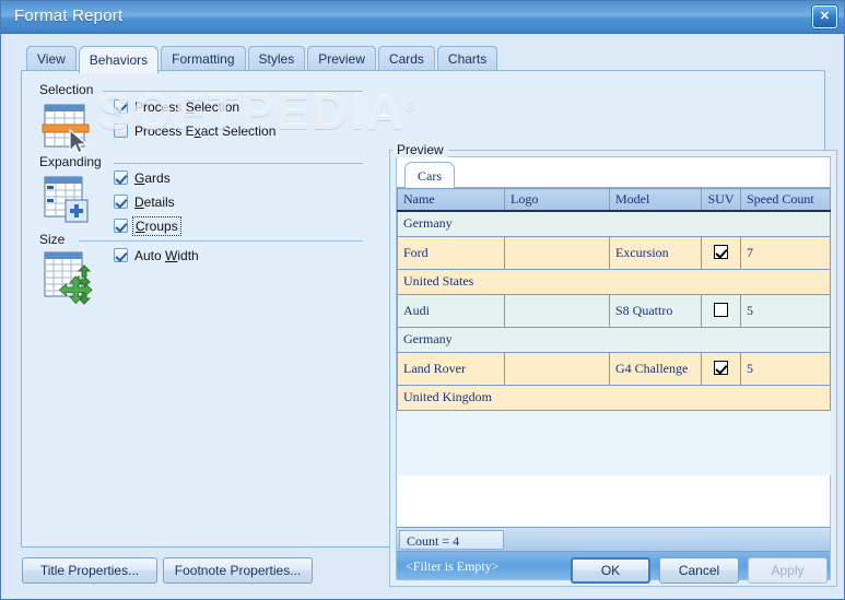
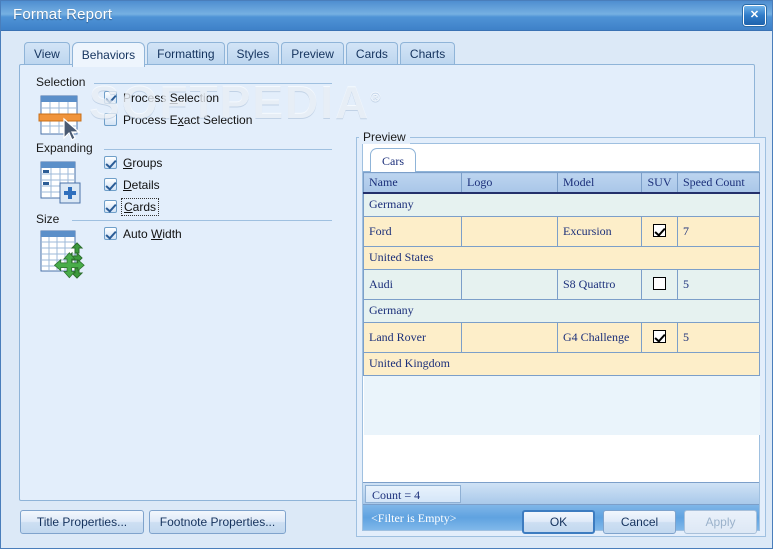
  Format Report
  ✕
  View Behaviors Formatting Styles Preview Cards Charts
  Selection
  Process Selection
  Process Exact Selection
  Expanding
- Gards
+ Groups
  Details
- Croups
+ Cards
  Size
  Auto Width
  Preview
  Cars
  Name	Logo	Model	SUV	Speed Count
  Germany
  Ford		Excursion		7
  United States
  Audi		S8 Quattro		5
  Germany
  Land Rover		G4 Challenge		5
  United Kingdom
  Count = 4
  <Filter is Empty>
  SOFTPEDIA®
  Title Properties...
  Footnote Properties...
  OK
  Cancel
  Apply
